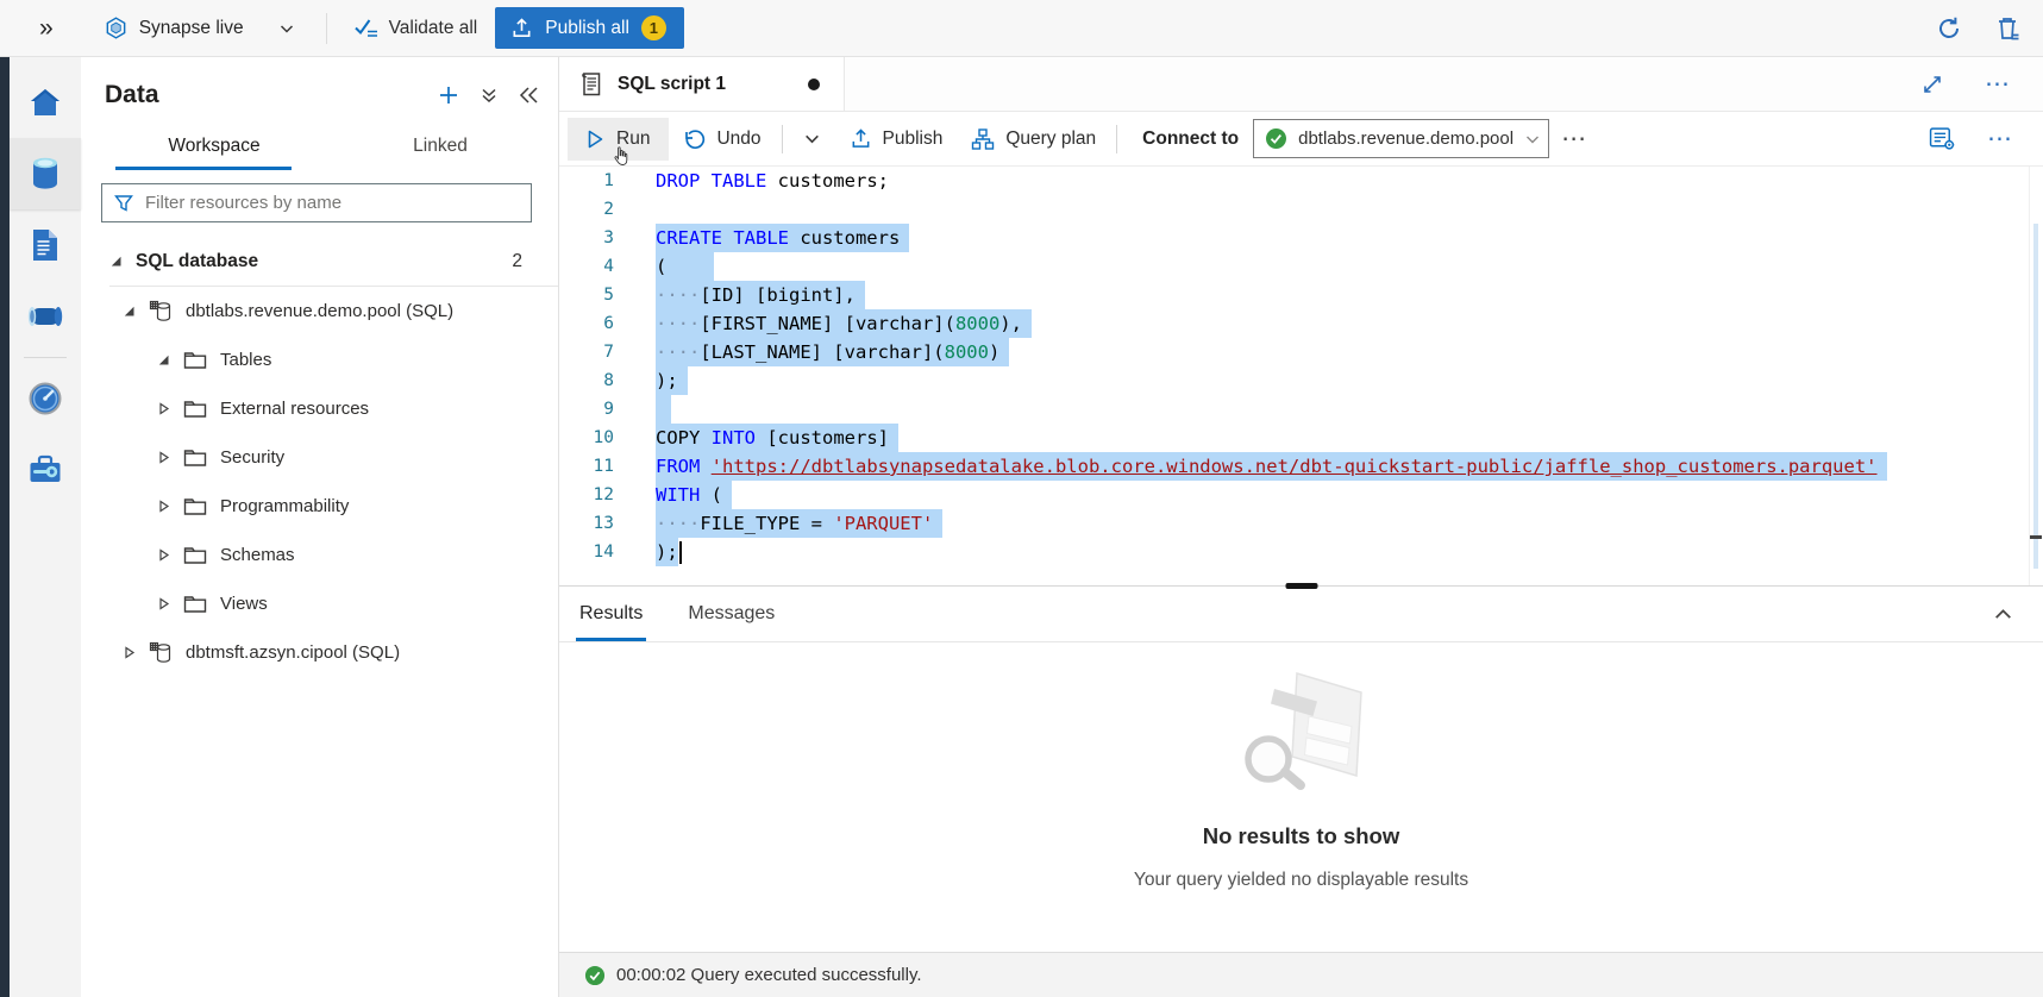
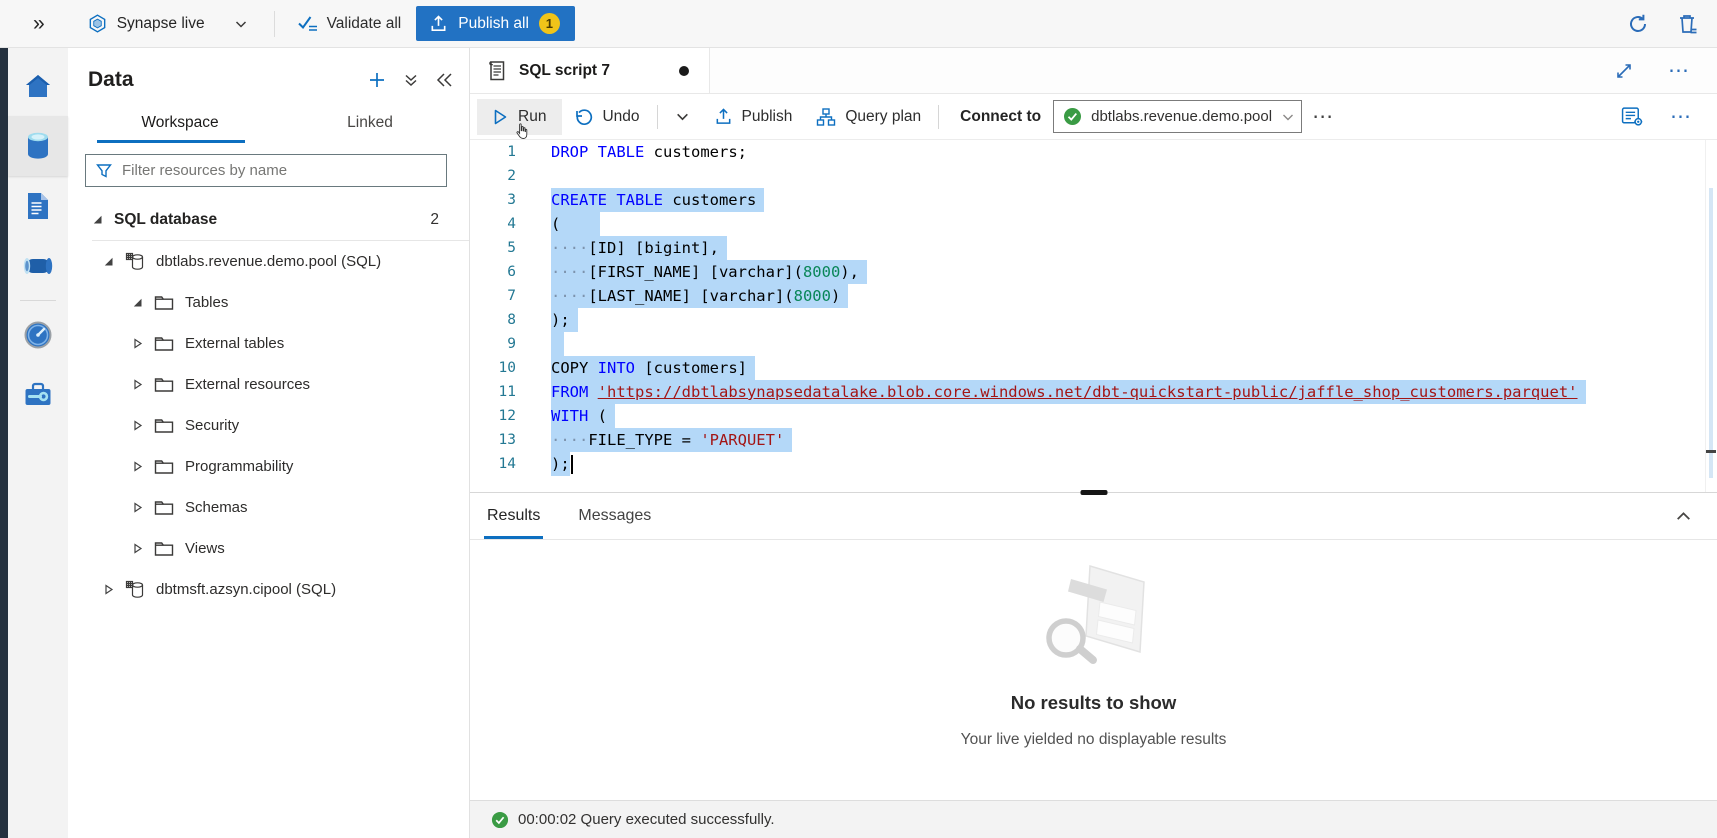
  »
  Synapse live
  Validate all
  Publish all
  1
  Data
  Workspace
  Linked
  Filter resources by name
  SQL database
  2
  dbtlabs.revenue.demo.pool (SQL)
  Tables
+ External tables
  External resources
  Security
  Programmability
  Schemas
  Views
  dbtmsft.azsyn.cipool (SQL)
- SQL script 1
+ SQL script 7
  ⋯
  Run
  Undo
  Publish
  Query plan
  Connect to
  dbtlabs.revenue.demo.pool
  ⋯
  ⋯
  1
  DROP TABLE customers;
  2
  3
  CREATE TABLE customers
  4
  (
  5
  ····[ID] [bigint],
  6
  ····[FIRST_NAME] [varchar](8000),
  7
  ····[LAST_NAME] [varchar](8000)
  8
  );
  9
  10
  COPY INTO [customers]
  11
  FROM 'https://dbtlabsynapsedatalake.blob.core.windows.net/dbt-quickstart-public/jaffle_shop_customers.parquet'
  12
  WITH (
  13
  ····FILE_TYPE = 'PARQUET'
  14
  );
  Results
  Messages
  No results to show
- Your query yielded no displayable results
+ Your live yielded no displayable results
  00:00:02 Query executed successfully.
